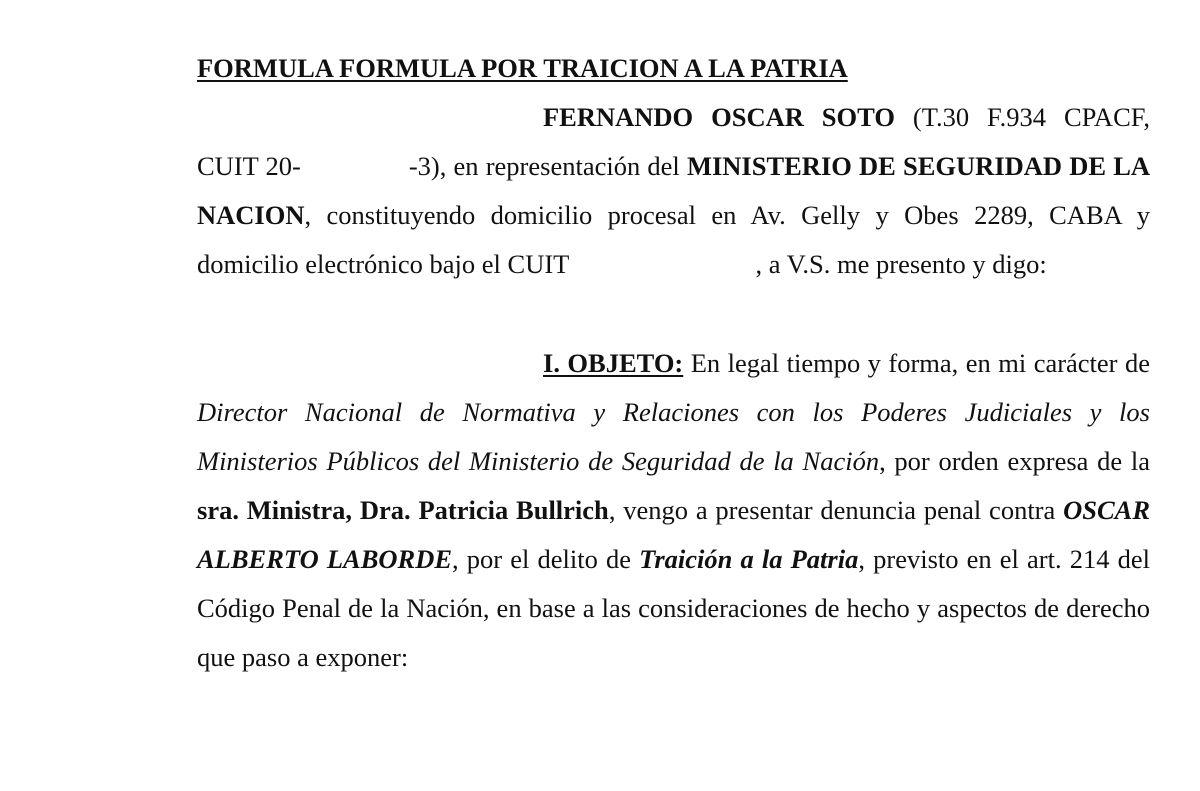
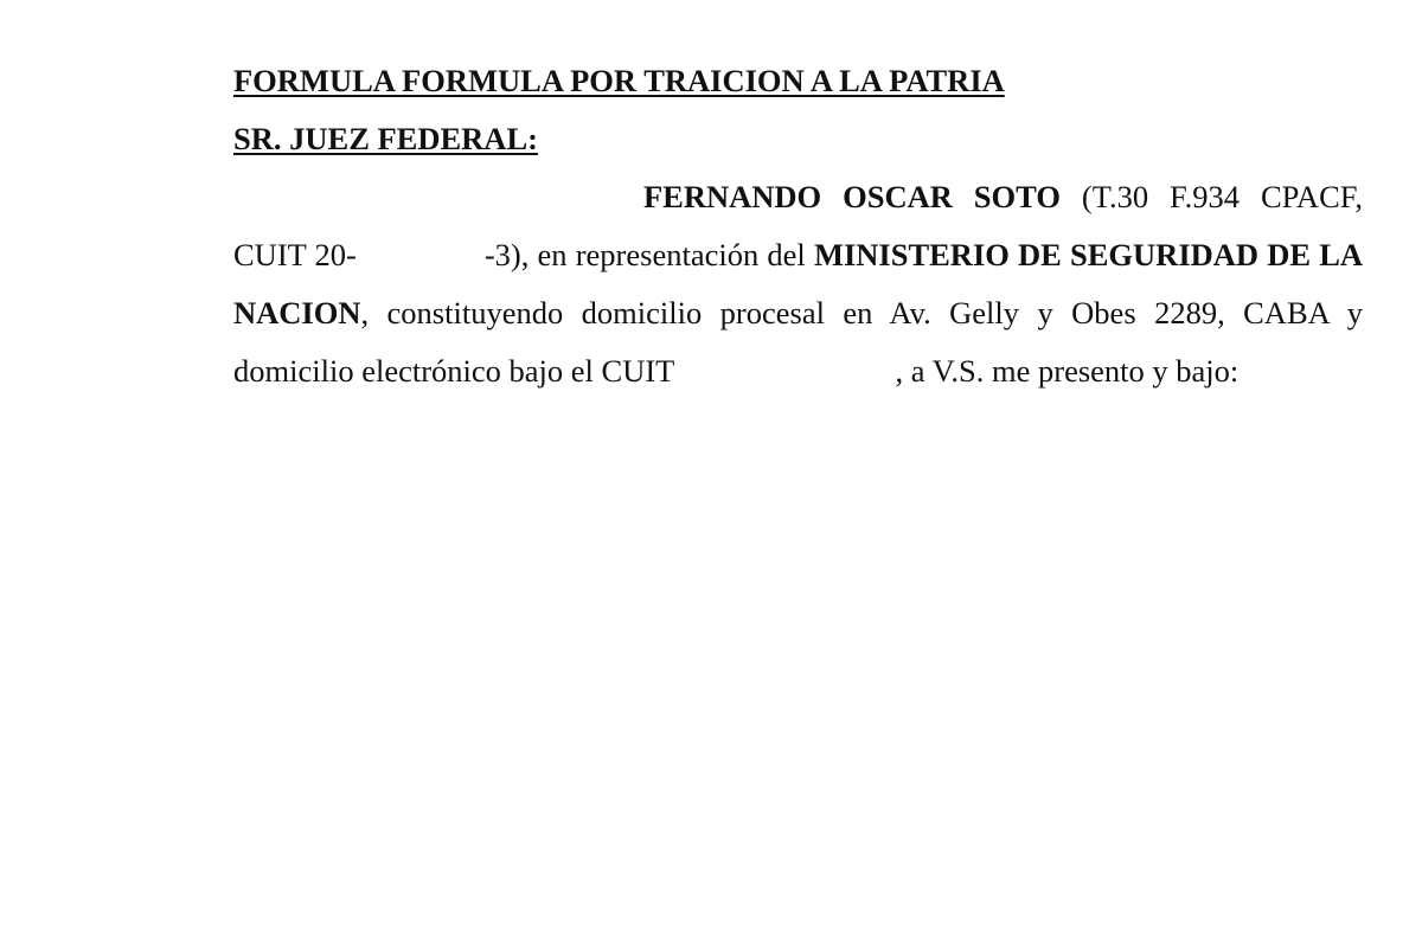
  FORMULA FORMULA POR TRAICION A LA PATRIA
+ SR. JUEZ FEDERAL:
- FERNANDO OSCAR SOTO (T.30 F.934 CPACF, CUIT 20- -3), en representación del MINISTERIO DE SEGURIDAD DE LA NACION, constituyendo domicilio procesal en Av. Gelly y Obes 2289, CABA y domicilio electrónico bajo el CUIT , a V.S. me presento y digo:
+ FERNANDO OSCAR SOTO (T.30 F.934 CPACF, CUIT 20- -3), en representación del MINISTERIO DE SEGURIDAD DE LA NACION, constituyendo domicilio procesal en Av. Gelly y Obes 2289, CABA y domicilio electrónico bajo el CUIT , a V.S. me presento y bajo:
- I. OBJETO: En legal tiempo y forma, en mi carácter de Director Nacional de Normativa y Relaciones con los Poderes Judiciales y los Ministerios Públicos del Ministerio de Seguridad de la Nación, por orden expresa de la sra. Ministra, Dra. Patricia Bullrich, vengo a presentar denuncia penal contra OSCAR ALBERTO LABORDE, por el delito de Traición a la Patria, previsto en el art. 214 del Código Penal de la Nación, en base a las consideraciones de hecho y aspectos de derecho que paso a exponer:
